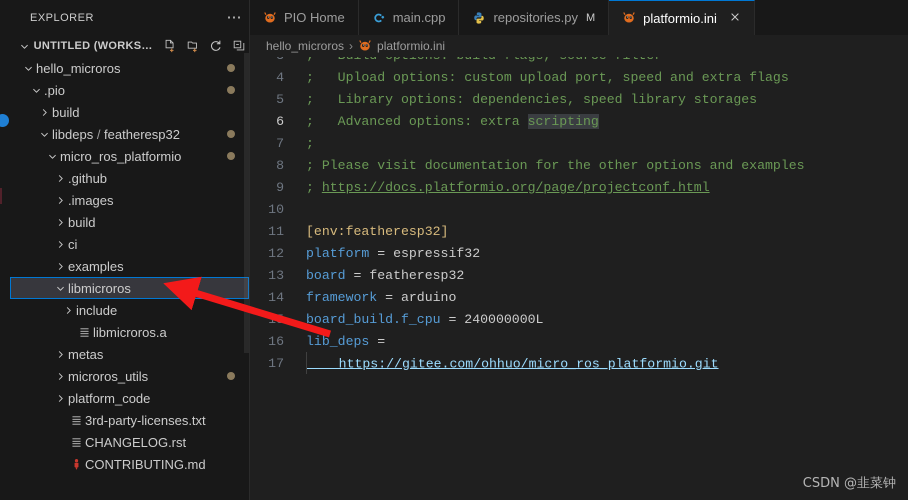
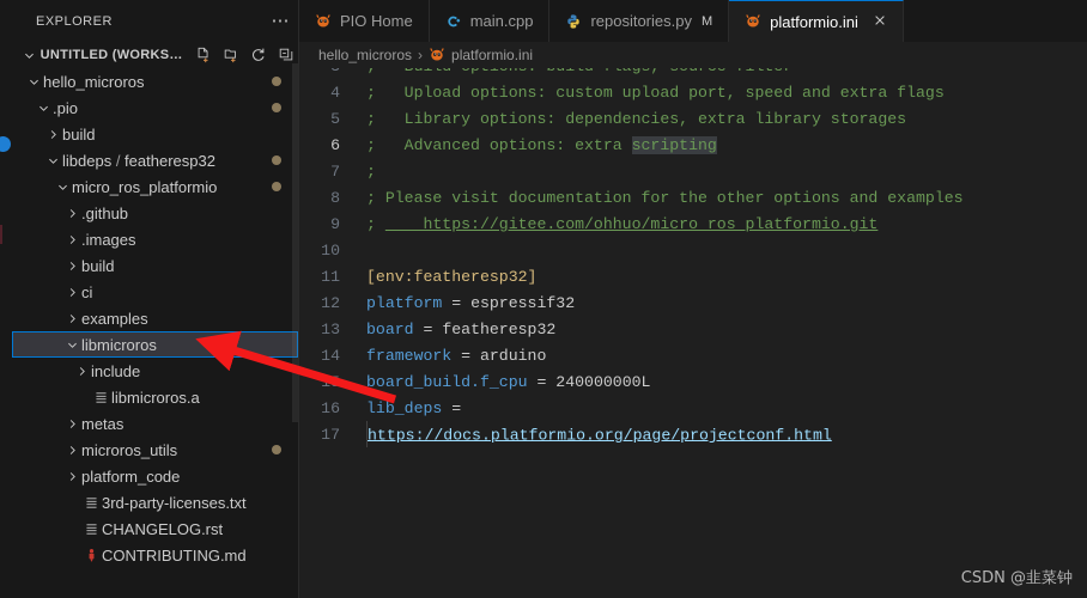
  EXPLORER
  ⋯
  UNTITLED (WORKSP..
  hello_microros
  .pio
  build
  libdeps / featheresp32
  micro_ros_platformio
  .github
  .images
  build
  ci
  examples
  libmicroros
  include
  libmicroros.a
  metas
  microros_utils
  platform_code
  3rd-party-licenses.txt
  CHANGELOG.rst
  CONTRIBUTING.md
  PIO Home
  main.cpp
  repositories.py
  M
  platformio.ini
  hello_microros
  ›
  platformio.ini
  4
  ; Upload options: custom upload port, speed and extra flags
  5
- ; Library options: dependencies, speed library storages
+ ; Library options: dependencies, extra library storages
  6
  ; Advanced options: extra scripting
  7
  ;
  8
  ; Please visit documentation for the other options and examples
  9
- ; https://docs.platformio.org/page/projectconf.html
+ ; https://gitee.com/ohhuo/micro_ros_platformio.git
  10
  11
  [env:featheresp32]
  12
  platform = espressif32
  13
  board = featheresp32
  14
  framework = arduino
  board_build.f_cpu = 240000000L
  16
  lib_deps =
  17
- https://gitee.com/ohhuo/micro_ros_platformio.git
+ https://docs.platformio.org/page/projectconf.html
  CSDN @韭菜钟
